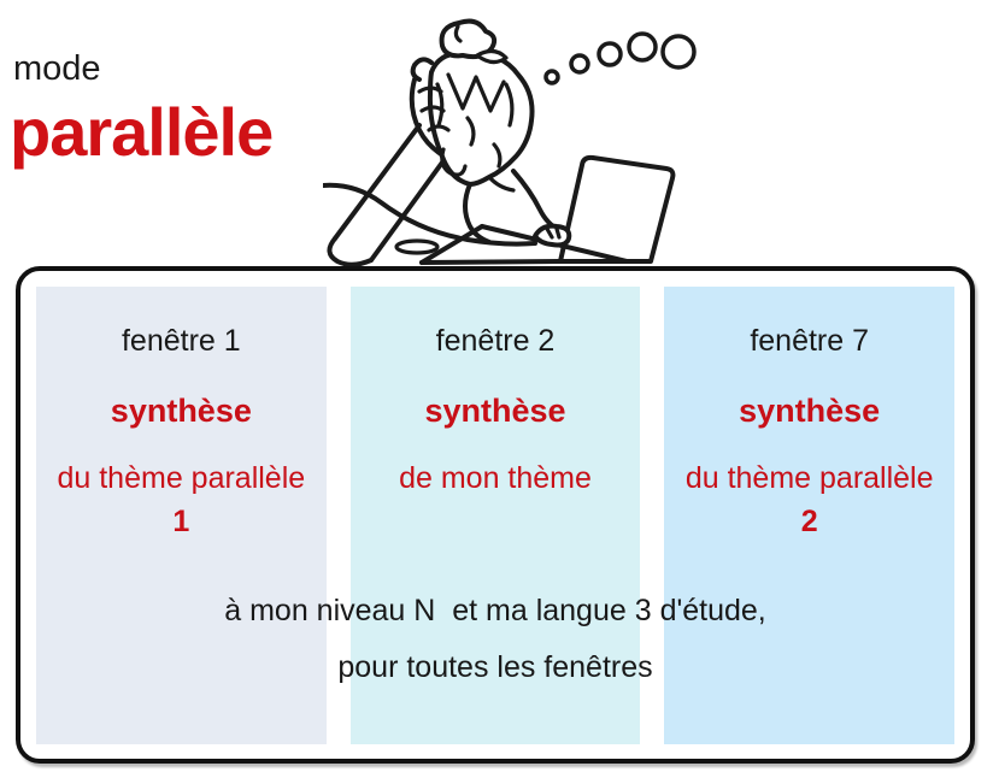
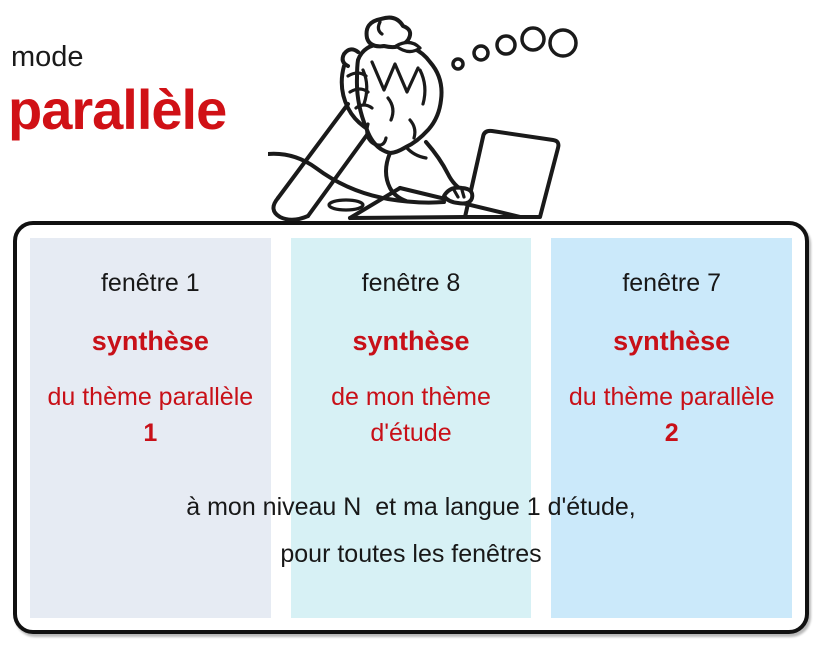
  mode
  parallèle
  fenêtre 1
  synthèse
  du thème parallèle
  1
- fenêtre 2
+ fenêtre 8
  synthèse
  de mon thème
+ d'étude
  fenêtre 7
  synthèse
  du thème parallèle
  2
- à mon niveau N et ma langue 3 d'étude,
+ à mon niveau N et ma langue 1 d'étude,
  pour toutes les fenêtres
